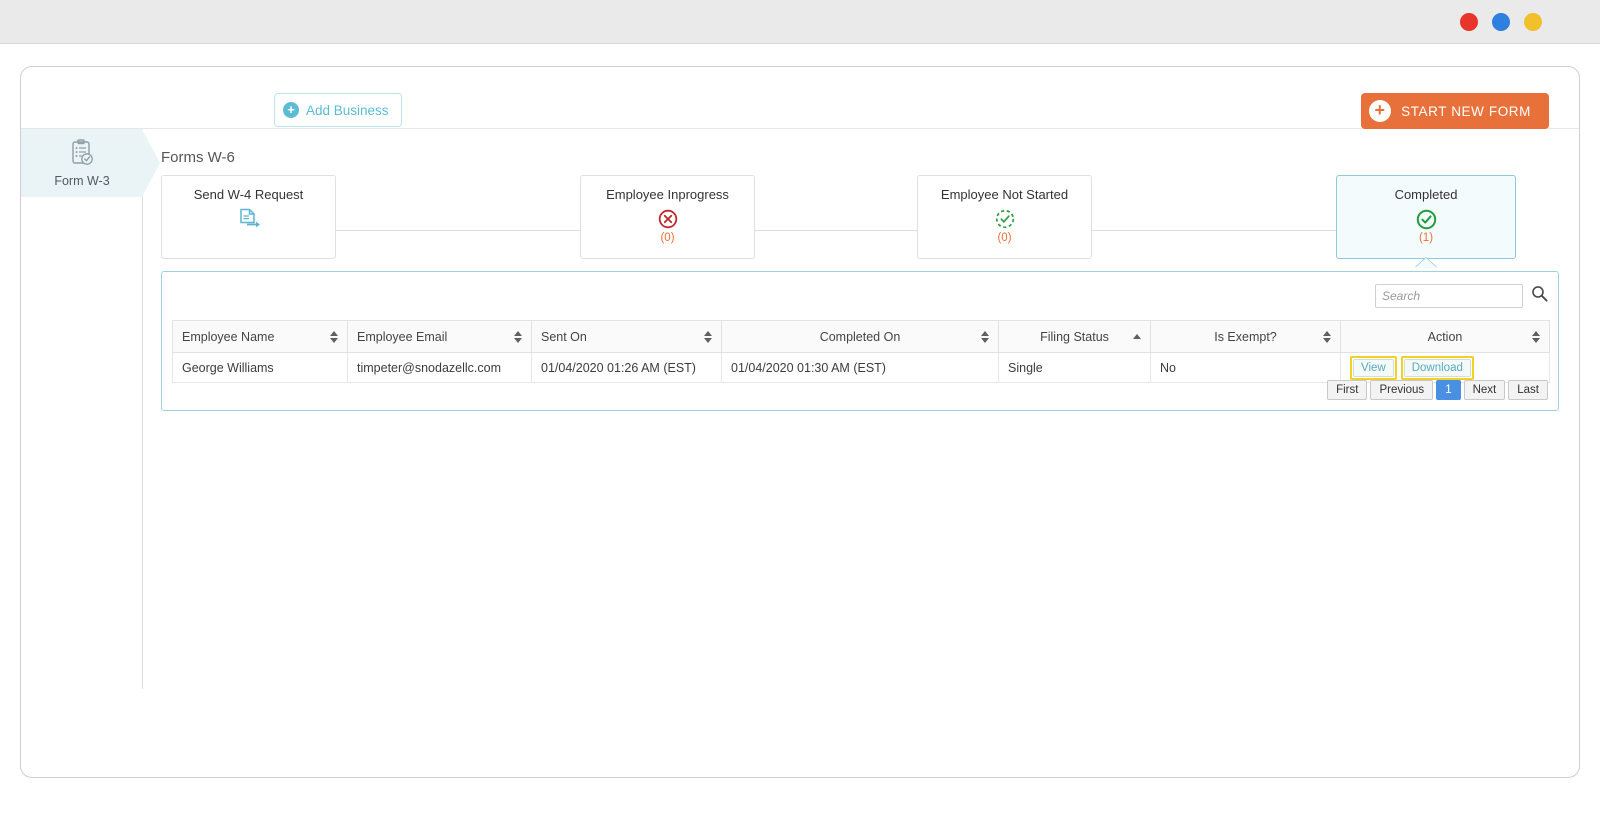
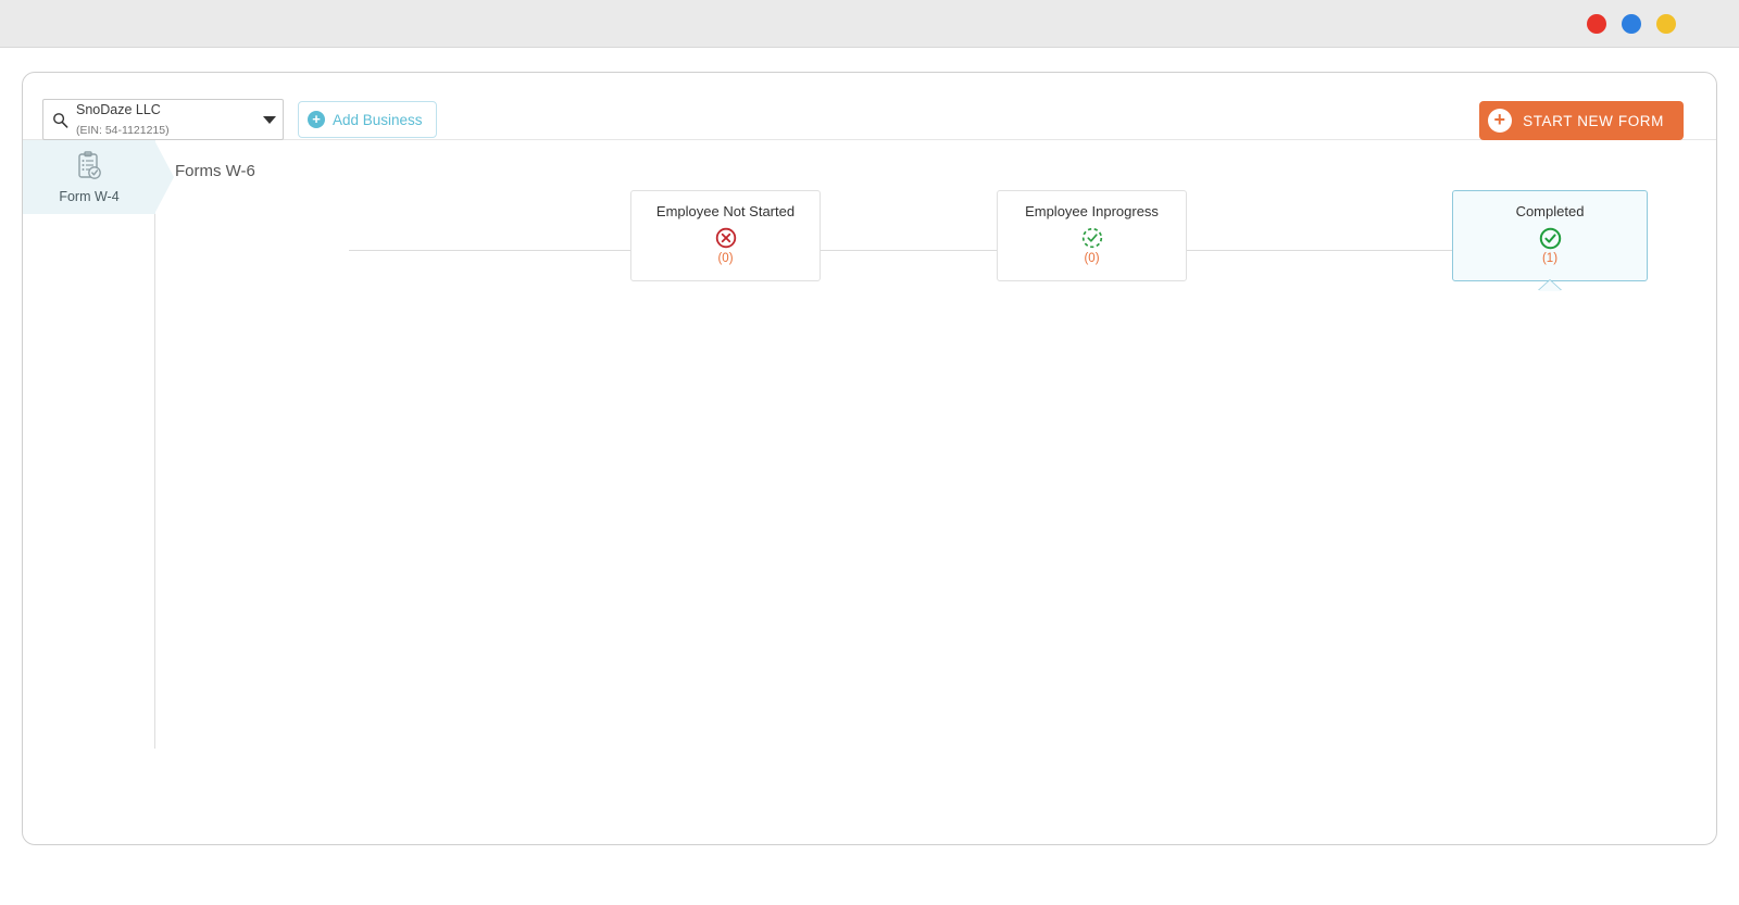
+ SnoDaze LLC
+ (EIN: 54-1121215)
  +
  Add Business
  +
  START NEW FORM
- Form W-3
+ Form W-4
  Forms W-6
- Send W-4 Request
- Employee Inprogress
+ Employee Not Started
  (0)
- Employee Not Started
+ Employee Inprogress
  (0)
  Completed
  (1)
- Search
- Employee Name	Employee Email	Sent On	Completed On	Filing Status	Is Exempt?	Action
- George Williams	timpeter@snodazellc.com	01/04/2020 01:26 AM (EST)	01/04/2020 01:30 AM (EST)	Single	No	View Download
- First
- Previous
- 1
- Next
- Last
